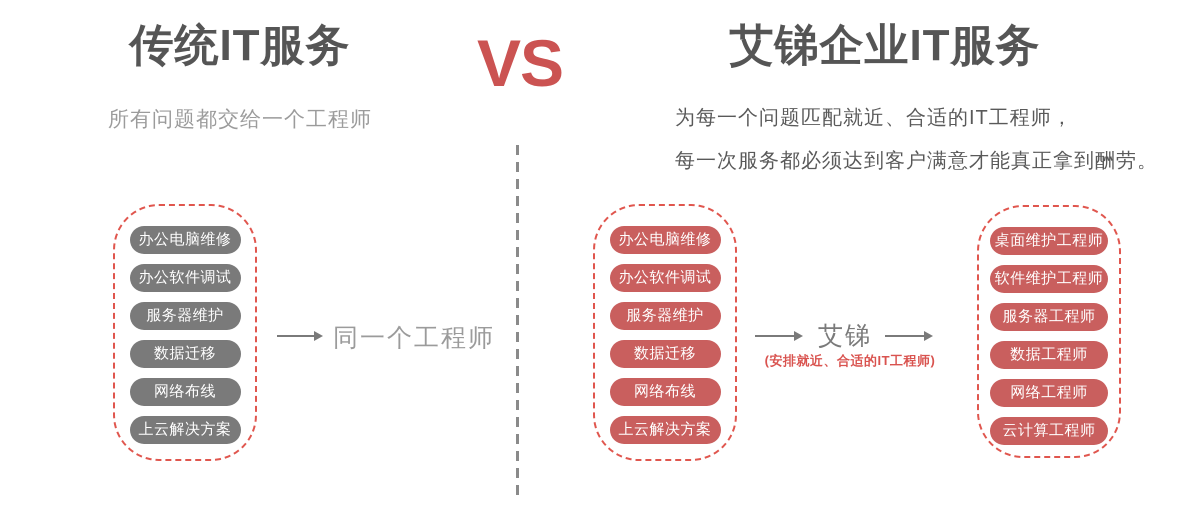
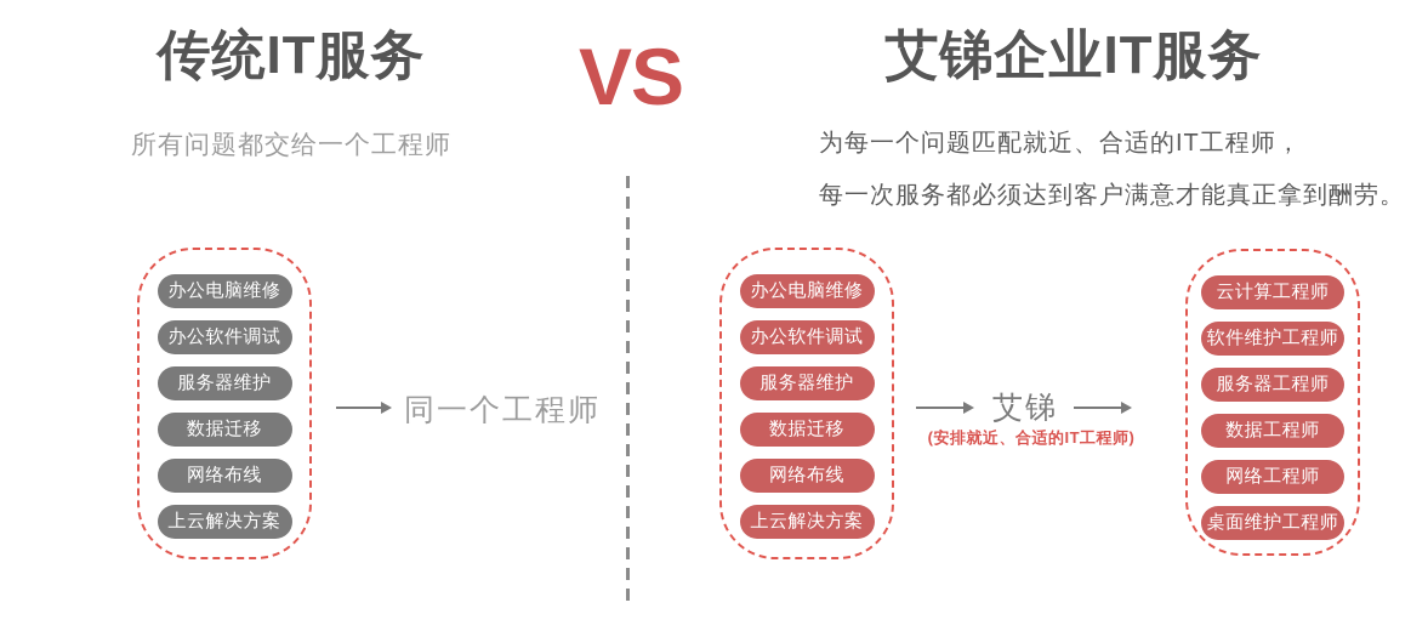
  传统IT服务
  VS
  所有问题都交给一个工程师
  办公电脑维修
  办公软件调试
  服务器维护
  数据迁移
  网络布线
  上云解决方案
  同一个工程师
  艾锑企业IT服务
  为每一个问题匹配就近、合适的IT工程师，
  每一次服务都必须达到客户满意才能真正拿到酬劳。
  办公电脑维修
  办公软件调试
  服务器维护
  数据迁移
  网络布线
  上云解决方案
  艾锑
  (安排就近、合适的IT工程师)
- 桌面维护工程师
+ 云计算工程师
  软件维护工程师
  服务器工程师
  数据工程师
  网络工程师
- 云计算工程师
+ 桌面维护工程师
